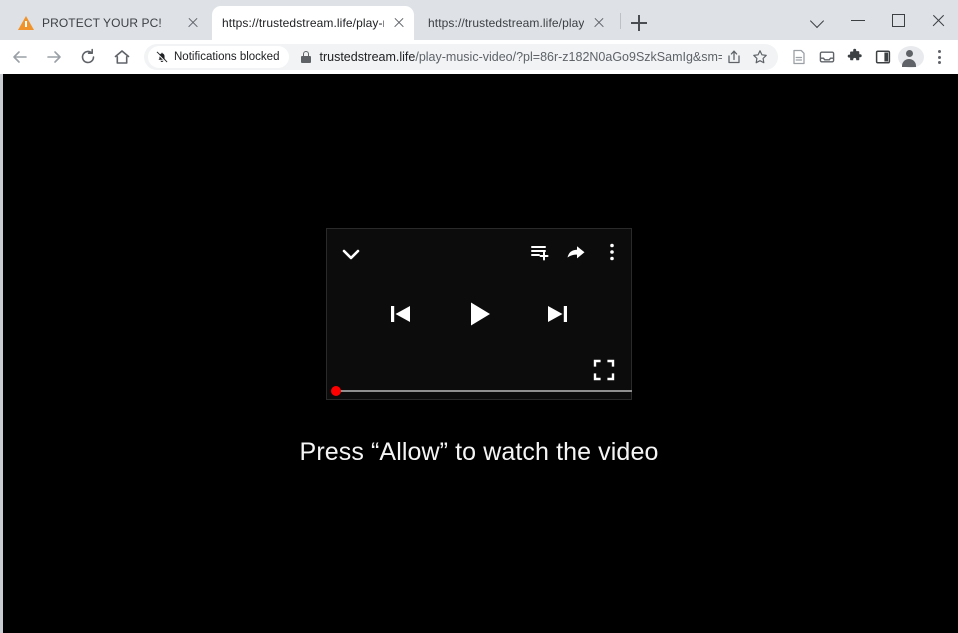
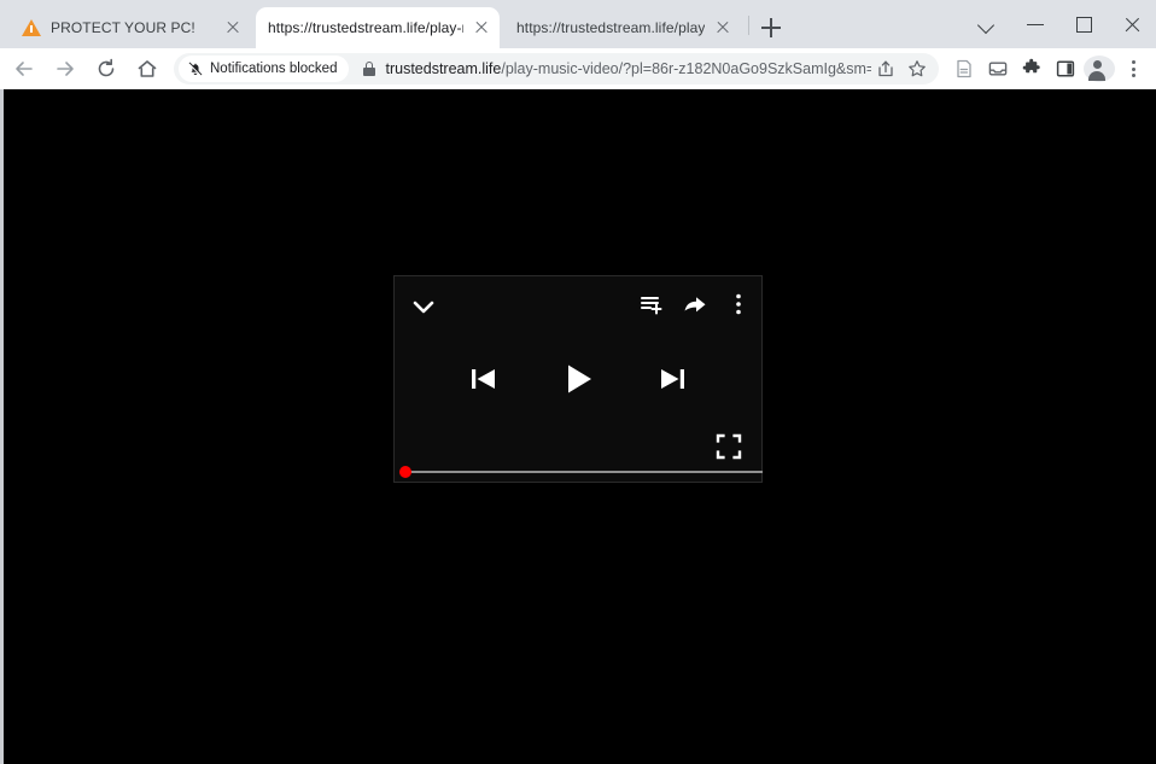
  PROTECT YOUR PC!
  https://trustedstream.life/play-
  https://trustedstream.life/play
  Notifications blocked
  trustedstream.life/play-music-video/?pl=86r-z182N0aGo9SzkSamIg&sm=
- Press “Allow” to watch the video
